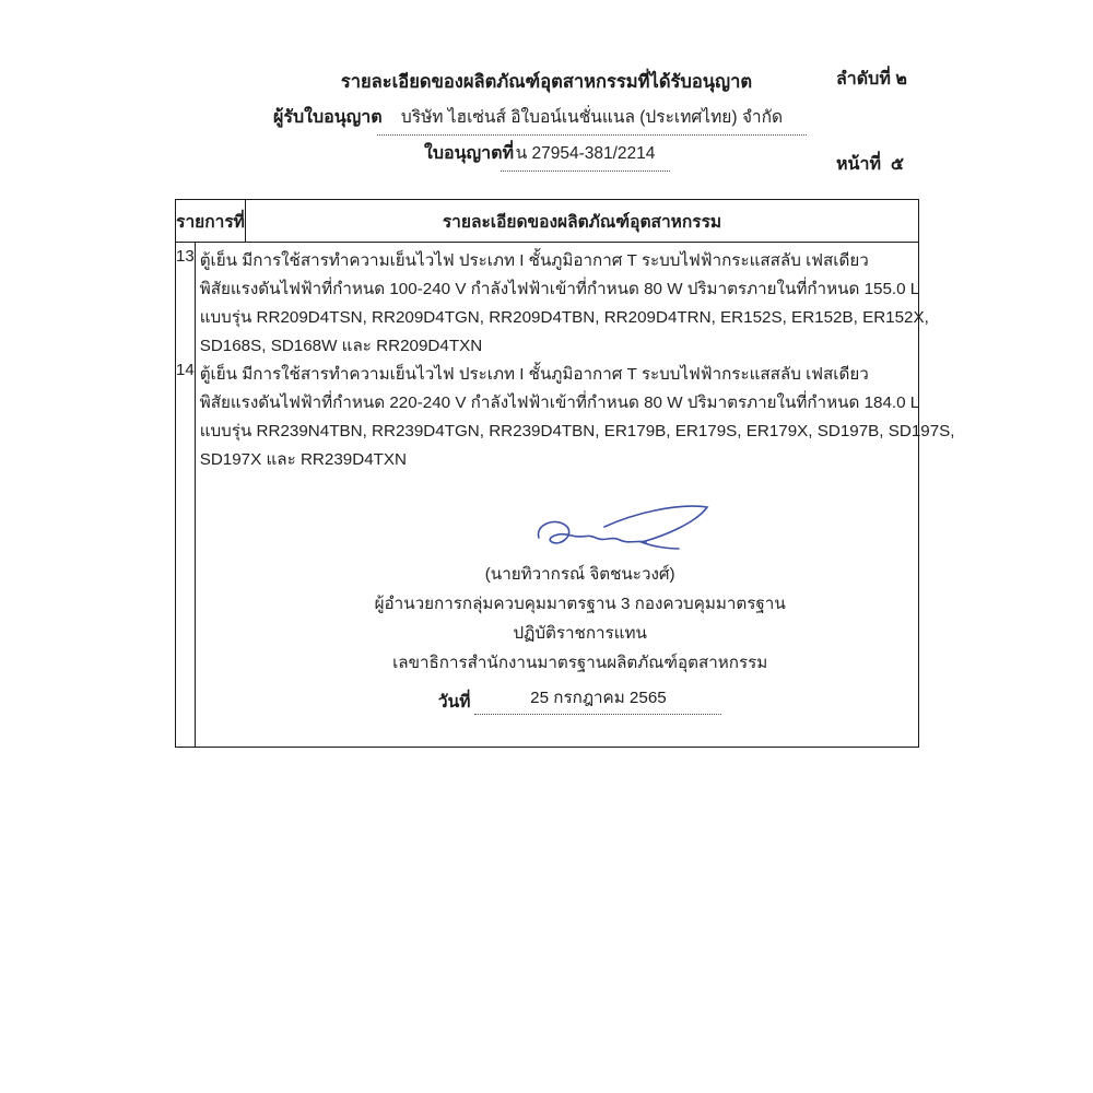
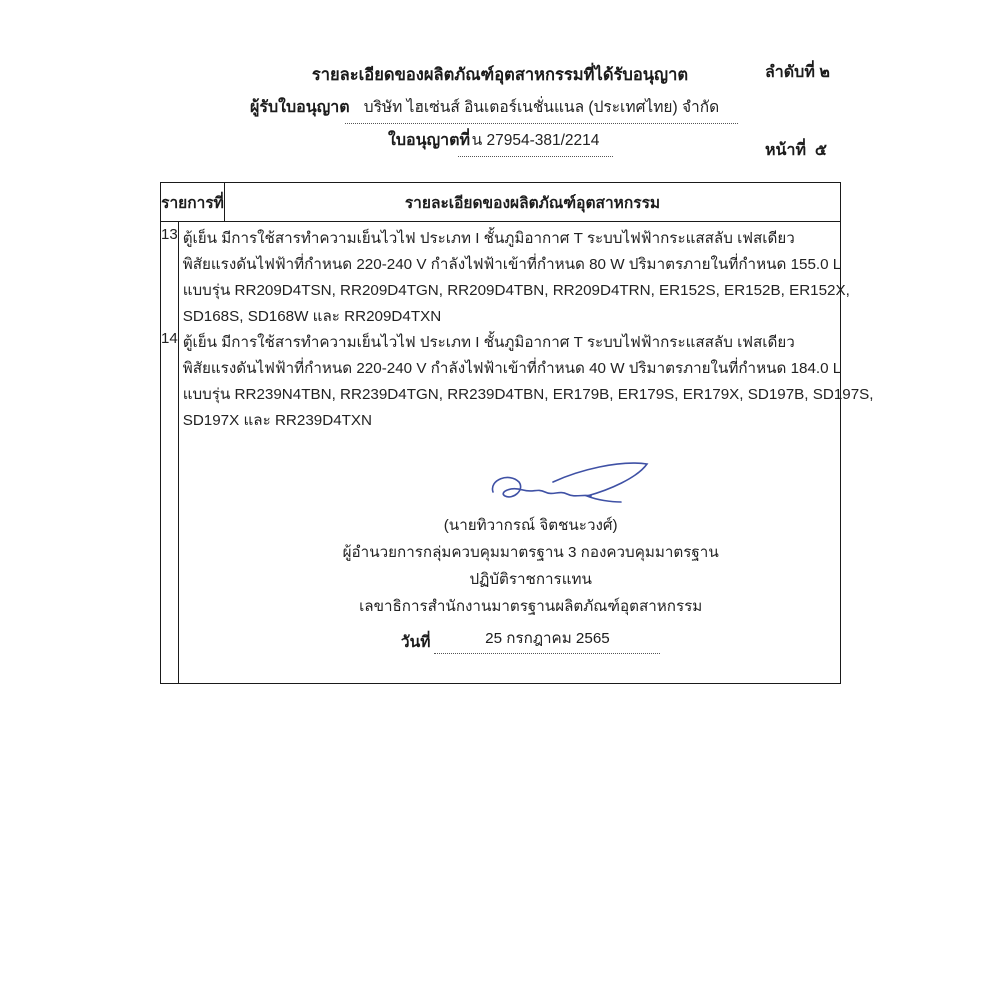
  ลำดับที่ ๒
  หน้าที่ ๕
  รายละเอียดของผลิตภัณฑ์อุตสาหกรรมที่ได้รับอนุญาต
  ผู้รับใบอนุญาต
- บริษัท ไฮเซ่นส์ อิใบอน์เนชั่นแนล (ประเทศไทย) จำกัด
+ บริษัท ไฮเซ่นส์ อินเตอร์เนชั่นแนล (ประเทศไทย) จำกัด
  ใบอนุญาตที่
  น 27954-381/2214
  รายการที่
  รายละเอียดของผลิตภัณฑ์อุตสาหกรรม
  13
  14
  ตู้เย็น มีการใช้สารทำความเย็นไวไฟ ประเภท I ชั้นภูมิอากาศ T ระบบไฟฟ้ากระแสสลับ เฟสเดียว
- พิสัยแรงดันไฟฟ้าที่กำหนด 100-240 V กำลังไฟฟ้าเข้าที่กำหนด 80 W ปริมาตรภายในที่กำหนด 155.0 L
+ พิสัยแรงดันไฟฟ้าที่กำหนด 220-240 V กำลังไฟฟ้าเข้าที่กำหนด 80 W ปริมาตรภายในที่กำหนด 155.0 L
  แบบรุ่น RR209D4TSN, RR209D4TGN, RR209D4TBN, RR209D4TRN, ER152S, ER152B, ER152X,
  SD168S, SD168W และ RR209D4TXN
  ตู้เย็น มีการใช้สารทำความเย็นไวไฟ ประเภท I ชั้นภูมิอากาศ T ระบบไฟฟ้ากระแสสลับ เฟสเดียว
- พิสัยแรงดันไฟฟ้าที่กำหนด 220-240 V กำลังไฟฟ้าเข้าที่กำหนด 80 W ปริมาตรภายในที่กำหนด 184.0 L
+ พิสัยแรงดันไฟฟ้าที่กำหนด 220-240 V กำลังไฟฟ้าเข้าที่กำหนด 40 W ปริมาตรภายในที่กำหนด 184.0 L
  แบบรุ่น RR239N4TBN, RR239D4TGN, RR239D4TBN, ER179B, ER179S, ER179X, SD197B, SD197S,
  SD197X และ RR239D4TXN
  (นายทิวากรณ์ จิตชนะวงศ์)
  ผู้อำนวยการกลุ่มควบคุมมาตรฐาน 3 กองควบคุมมาตรฐาน
  ปฏิบัติราชการแทน
  เลขาธิการสำนักงานมาตรฐานผลิตภัณฑ์อุตสาหกรรม
  วันที่
  25 กรกฎาคม 2565
